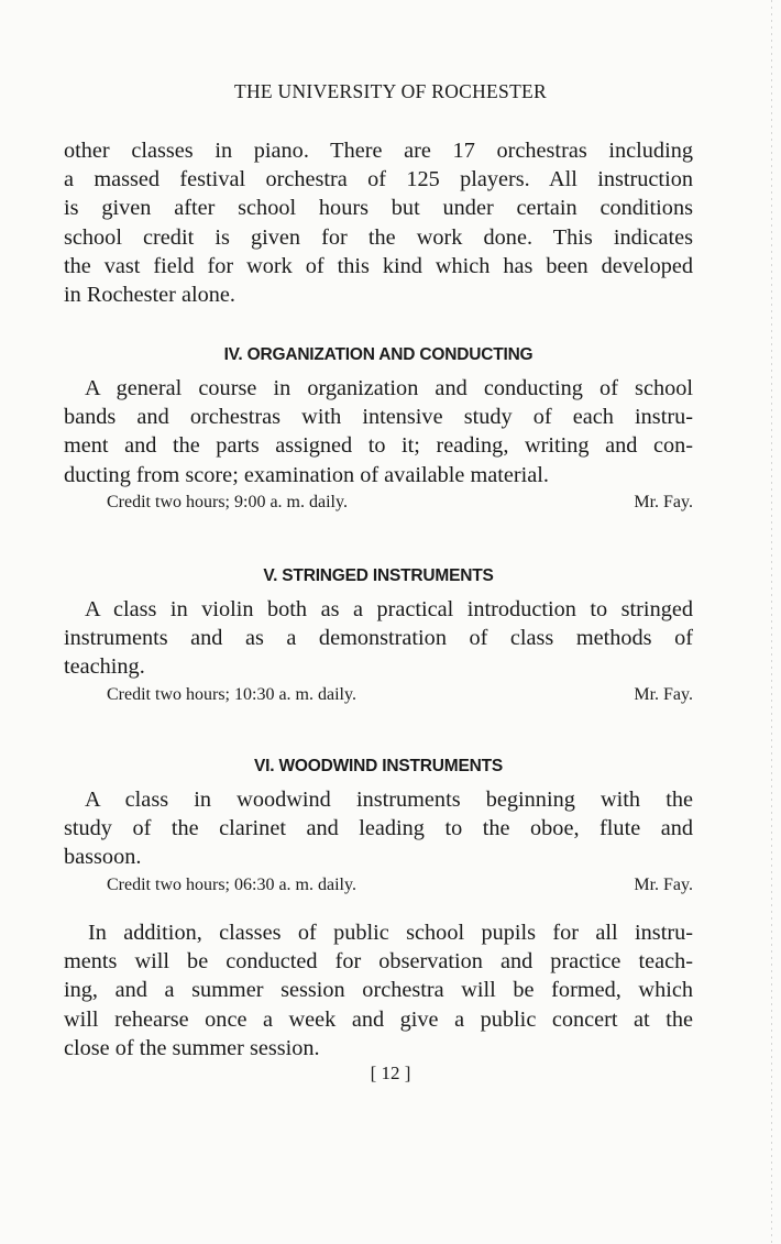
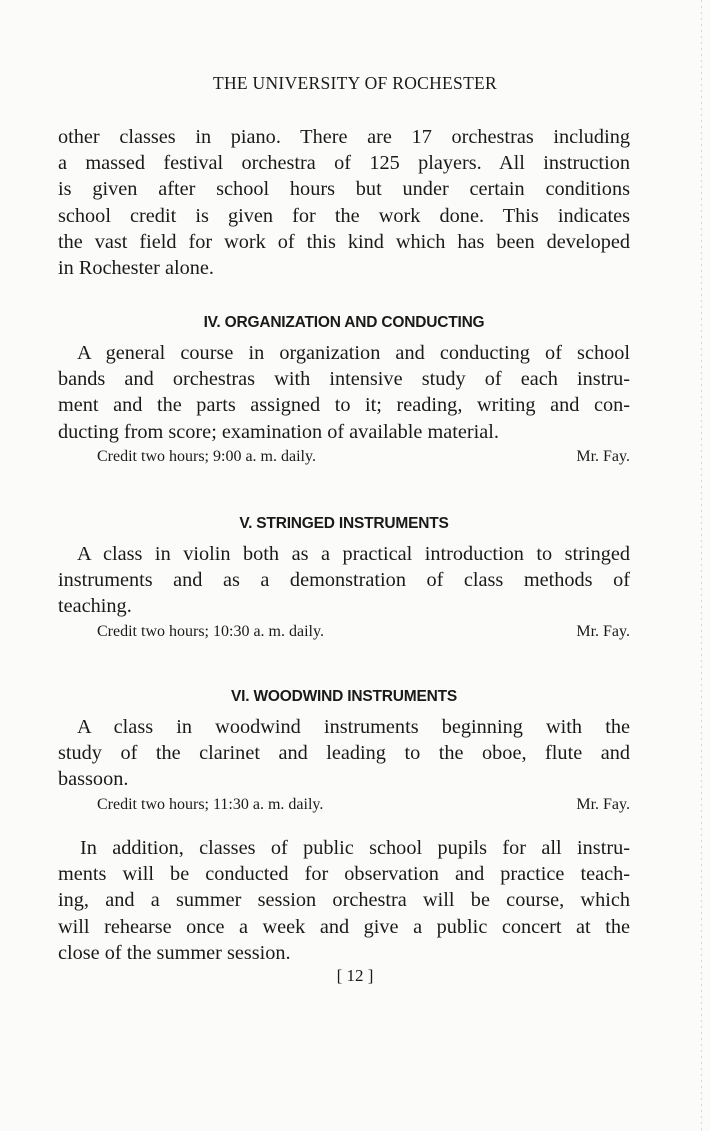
  THE UNIVERSITY OF ROCHESTER
  other classes in piano. There are 17 orchestras including
  a massed festival orchestra of 125 players. All instruction
  is given after school hours but under certain conditions
  school credit is given for the work done. This indicates
  the vast field for work of this kind which has been developed
  in Rochester alone.
  IV. ORGANIZATION AND CONDUCTING
  A general course in organization and conducting of school
  bands and orchestras with intensive study of each instru-
  ment and the parts assigned to it; reading, writing and con-
  ducting from score; examination of available material.
  Credit two hours; 9:00 a. m. daily.
  Mr. Fay.
  V. STRINGED INSTRUMENTS
  A class in violin both as a practical introduction to stringed
  instruments and as a demonstration of class methods of
  teaching.
  Credit two hours; 10:30 a. m. daily.
  Mr. Fay.
  VI. WOODWIND INSTRUMENTS
  A class in woodwind instruments beginning with the
  study of the clarinet and leading to the oboe, flute and
  bassoon.
- Credit two hours; 06:30 a. m. daily.
+ Credit two hours; 11:30 a. m. daily.
  Mr. Fay.
  In addition, classes of public school pupils for all instru-
  ments will be conducted for observation and practice teach-
- ing, and a summer session orchestra will be formed, which
+ ing, and a summer session orchestra will be course, which
  will rehearse once a week and give a public concert at the
  close of the summer session.
  [ 12 ]
